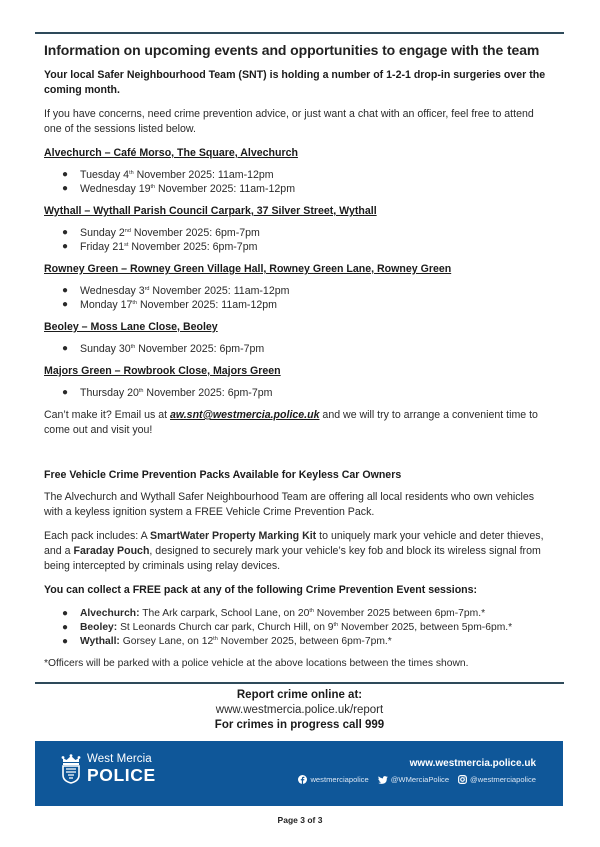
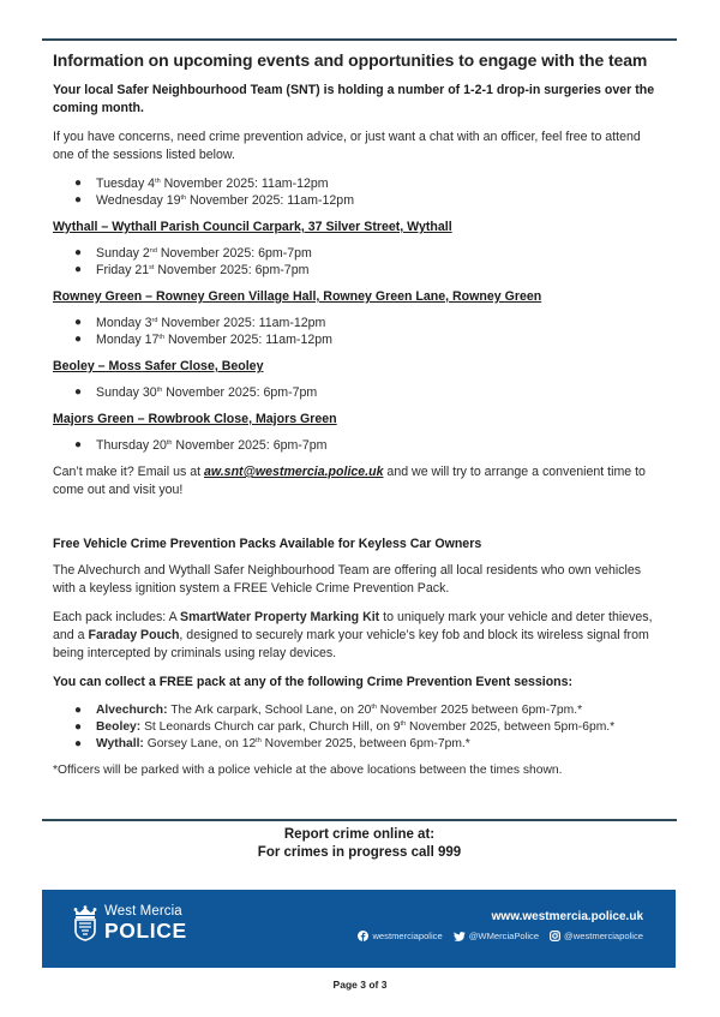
  Information on upcoming events and opportunities to engage with the team
  Your local Safer Neighbourhood Team (SNT) is holding a number of 1-2-1 drop-in surgeries over the coming month.
  If you have concerns, need crime prevention advice, or just want a chat with an officer, feel free to attend one of the sessions listed below.
- Alvechurch – Café Morso, The Square, Alvechurch
  ●
  Tuesday 4 November 2025: 11am-12pm
  ●
  Wednesday 19 November 2025: 11am-12pm
  Wythall – Wythall Parish Council Carpark, 37 Silver Street, Wythall
  ●
  Sunday 2 November 2025: 6pm-7pm
  ●
  Friday 21 November 2025: 6pm-7pm
  Rowney Green – Rowney Green Village Hall, Rowney Green Lane, Rowney Green
  ●
- Wednesday 3 November 2025: 11am-12pm
+ Monday 3 November 2025: 11am-12pm
  ●
  Monday 17 November 2025: 11am-12pm
- Beoley – Moss Lane Close, Beoley
+ Beoley – Moss Safer Close, Beoley
  ●
  Sunday 30 November 2025: 6pm-7pm
  Majors Green – Rowbrook Close, Majors Green
  ●
  Thursday 20 November 2025: 6pm-7pm
  Can’t make it? Email us at aw.snt@westmercia.police.uk and we will try to arrange a convenient time to come out and visit you!
  Free Vehicle Crime Prevention Packs Available for Keyless Car Owners
  The Alvechurch and Wythall Safer Neighbourhood Team are offering all local residents who own vehicles with a keyless ignition system a FREE Vehicle Crime Prevention Pack.
  Each pack includes: A SmartWater Property Marking Kit to uniquely mark your vehicle and deter thieves, and a Faraday Pouch, designed to securely mark your vehicle’s key fob and block its wireless signal from being intercepted by criminals using relay devices.
  You can collect a FREE pack at any of the following Crime Prevention Event sessions:
  ●
  Alvechurch: The Ark carpark, School Lane, on 20 November 2025 between 6pm-7pm.*
  ●
  Beoley: St Leonards Church car park, Church Hill, on 9 November 2025, between 5pm-6pm.*
  ●
  Wythall: Gorsey Lane, on 12 November 2025, between 6pm-7pm.*
  *Officers will be parked with a police vehicle at the above locations between the times shown.
  Report crime online at:
- www.westmercia.police.uk/report
  For crimes in progress call 999
  West Mercia
  POLICE
  www.westmercia.police.uk
  westmerciapolice
  @WMerciaPolice
  @westmerciapolice
  Page 3 of 3
